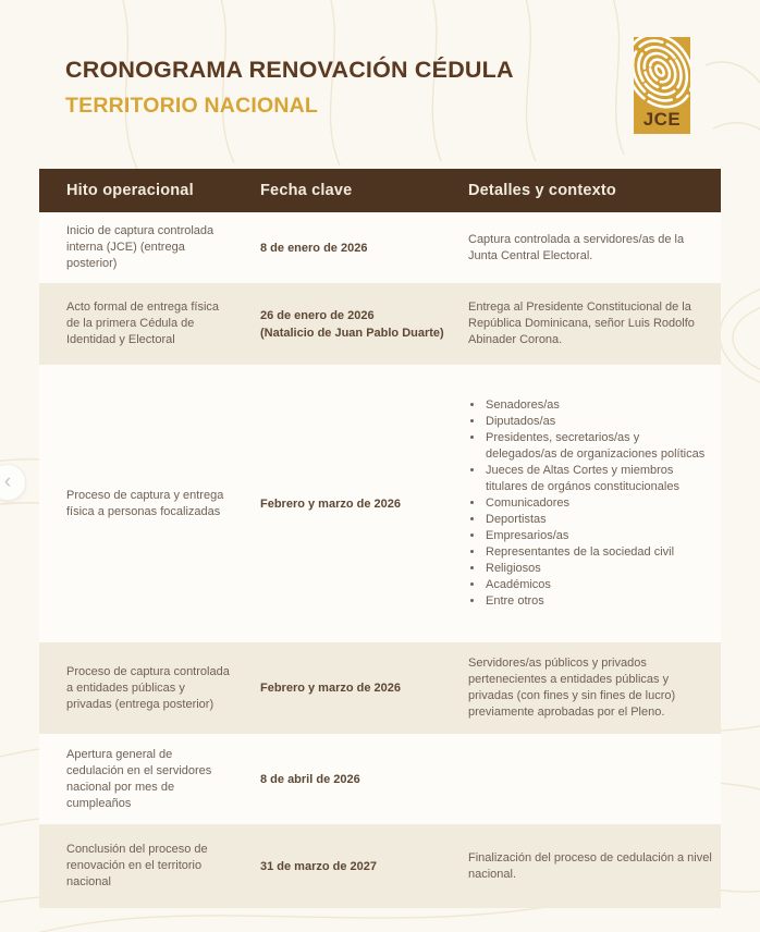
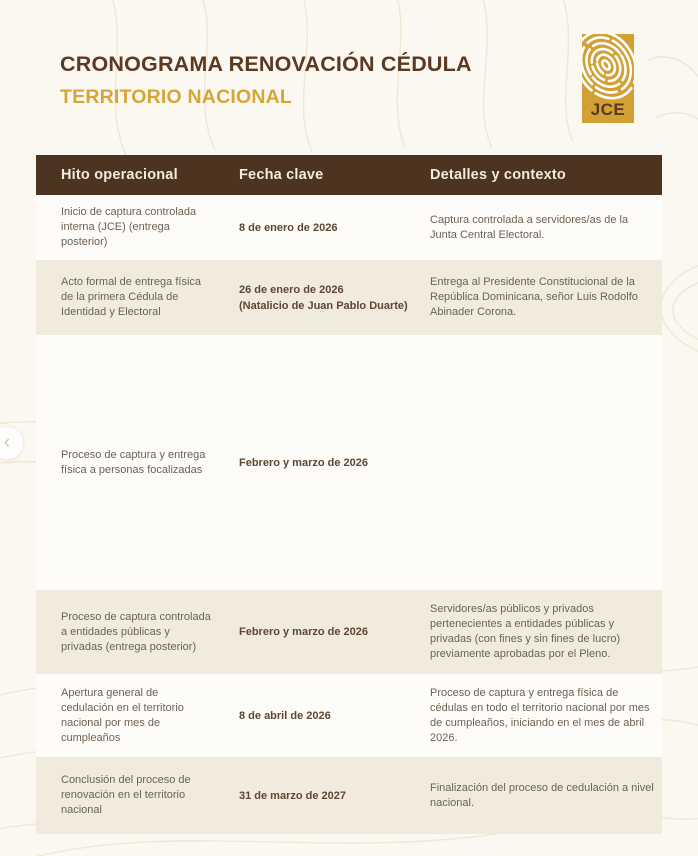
  CRONOGRAMA RENOVACIÓN CÉDULA
  TERRITORIO NACIONAL
  JCE
  ‹
  Hito operacional
  Fecha clave
  Detalles y contexto
  Inicio de captura controlada interna (JCE) (entrega posterior)
  8 de enero de 2026
  Captura controlada a servidores/as de la Junta Central Electoral.
  Acto formal de entrega física de la primera Cédula de Identidad y Electoral
  26 de enero de 2026
  (Natalicio de Juan Pablo Duarte)
  Entrega al Presidente Constitucional de la República Dominicana, señor Luis Rodolfo Abinader Corona.
  Proceso de captura y entrega física a personas focalizadas
  Febrero y marzo de 2026
- Senadores/as
- Diputados/as
- Presidentes, secretarios/as y delegados/as de organizaciones políticas
- Jueces de Altas Cortes y miembros titulares de orgános constitucionales
- Comunicadores
- Deportistas
- Empresarios/as
- Representantes de la sociedad civil
- Religiosos
- Académicos
- Entre otros
  Proceso de captura controlada a entidades públicas y privadas (entrega posterior)
  Febrero y marzo de 2026
  Servidores/as públicos y privados pertenecientes a entidades públicas y privadas (con fines y sin fines de lucro) previamente aprobadas por el Pleno.
- Apertura general de cedulación en el servidores nacional por mes de cumpleaños
+ Apertura general de cedulación en el territorio nacional por mes de cumpleaños
  8 de abril de 2026
+ Proceso de captura y entrega física de cédulas en todo el territorio nacional por mes de cumpleaños, iniciando en el mes de abril 2026.
  Conclusión del proceso de renovación en el territorio nacional
  31 de marzo de 2027
  Finalización del proceso de cedulación a nivel nacional.
